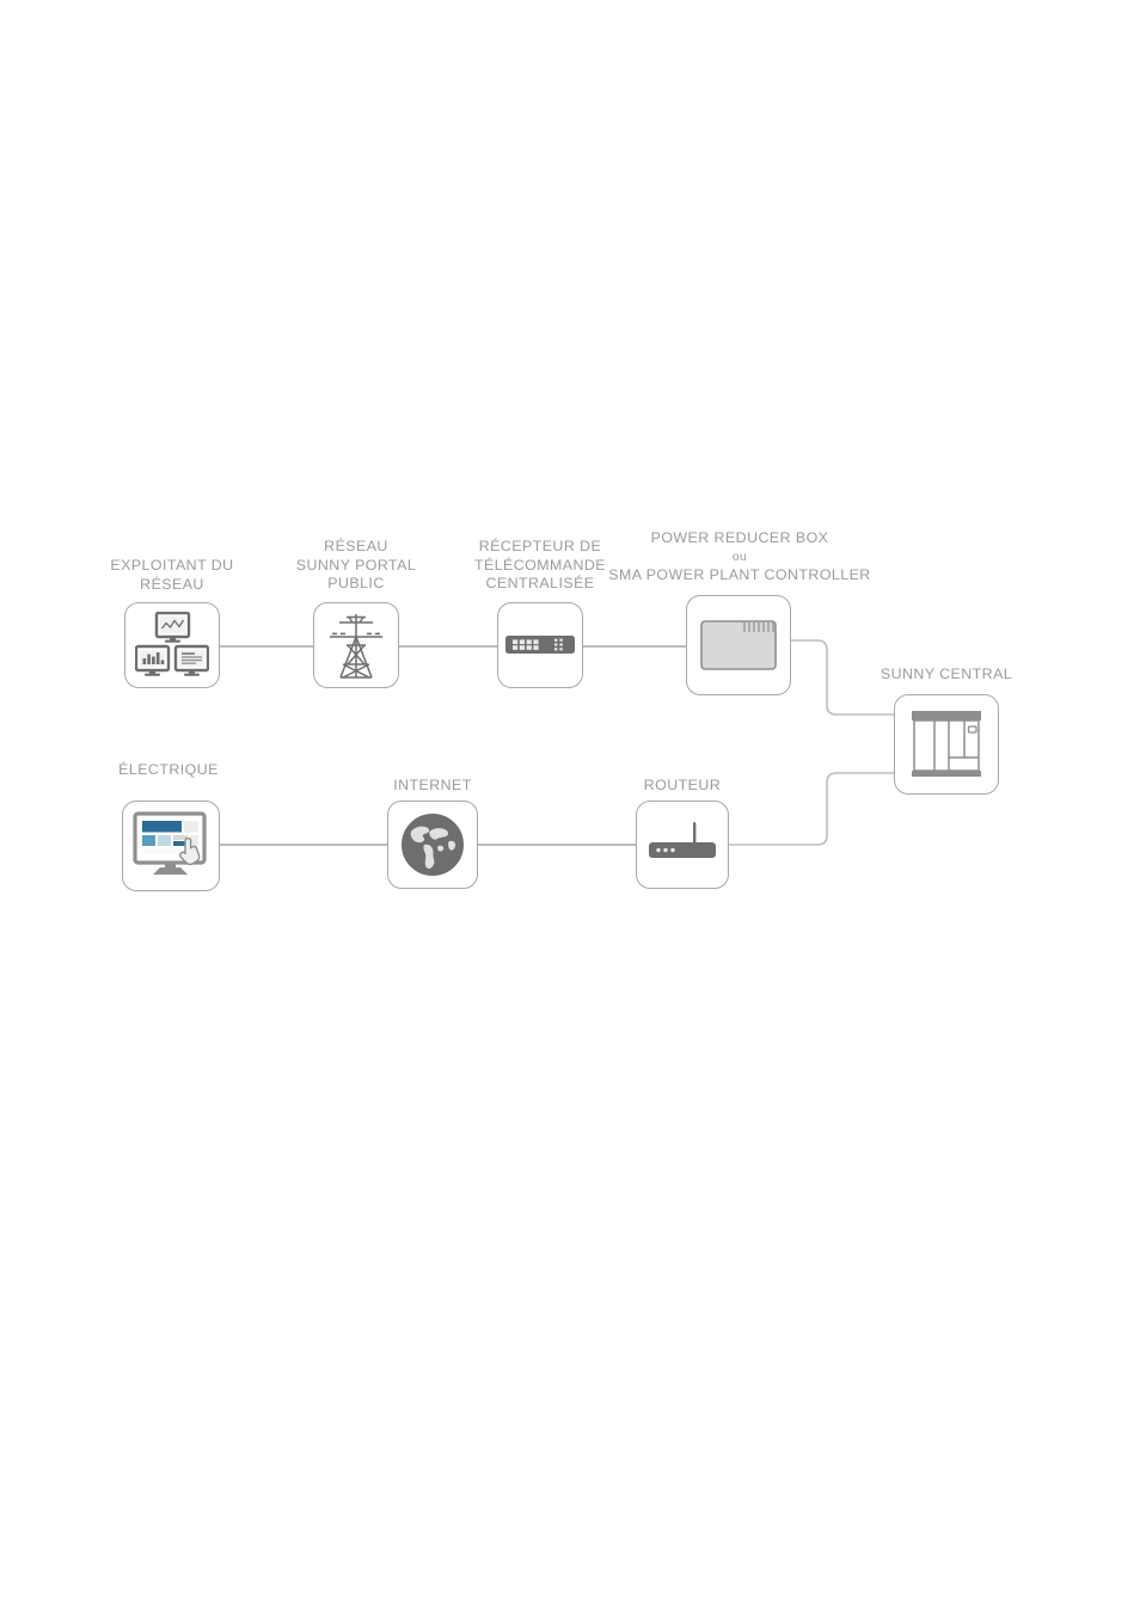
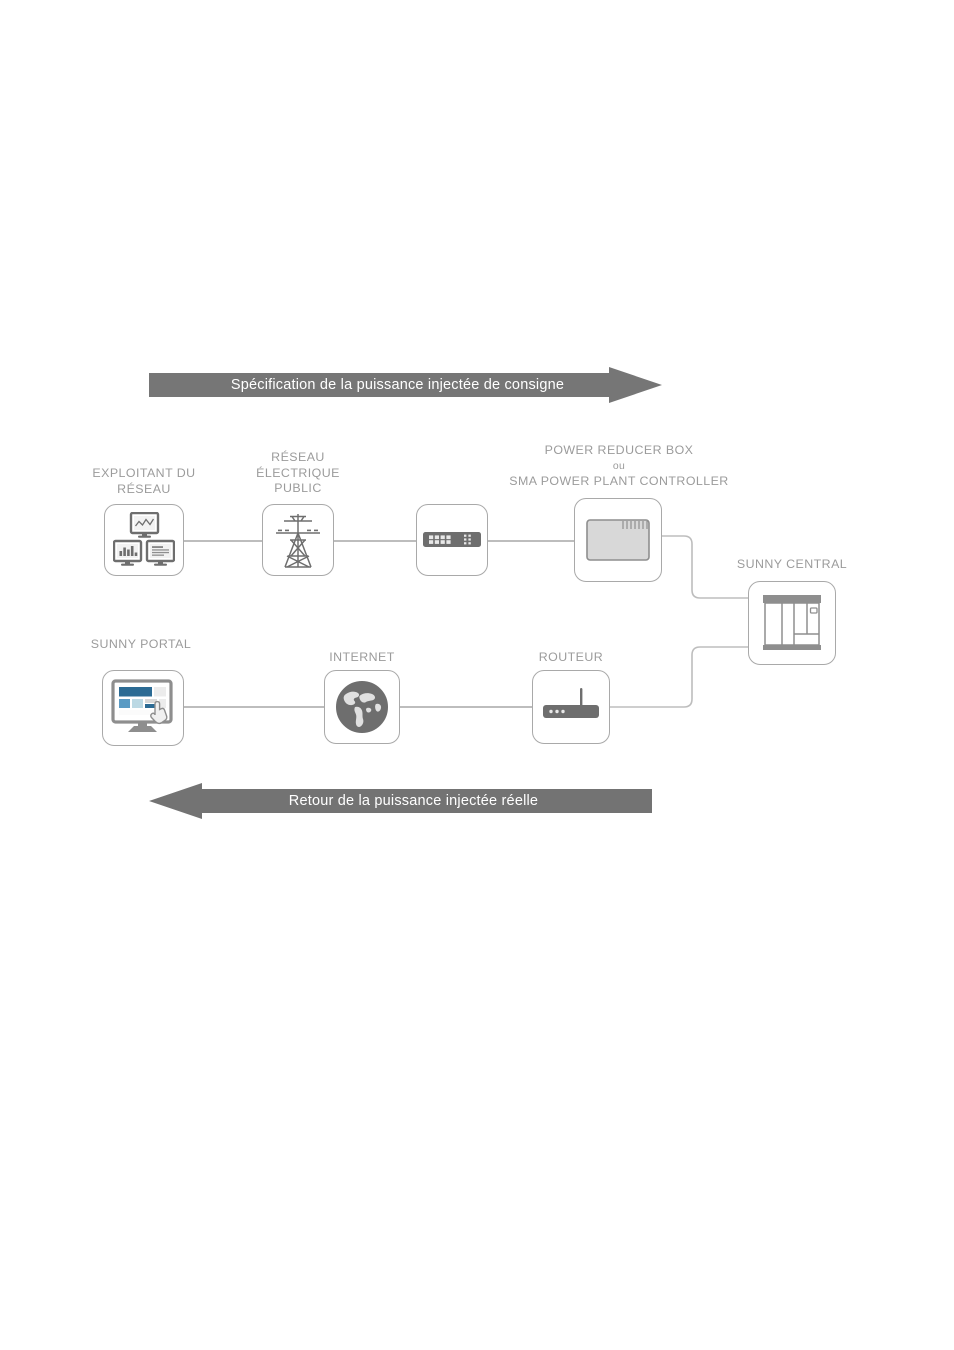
+ Spécification de la puissance injectée de consigne
+ Retour de la puissance injectée réelle
  EXPLOITANT DU
  RÉSEAU
  RÉSEAU
- SUNNY PORTAL
+ ÉLECTRIQUE
  PUBLIC
- RÉCEPTEUR DE
- TÉLÉCOMMANDE
- CENTRALISÉE
  POWER REDUCER BOX
  ou
  SMA POWER PLANT CONTROLLER
  SUNNY CENTRAL
- ÉLECTRIQUE
+ SUNNY PORTAL
  INTERNET
  ROUTEUR
